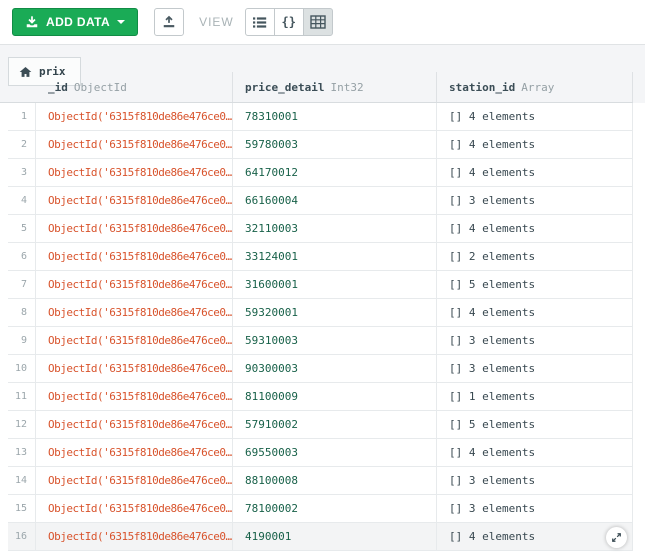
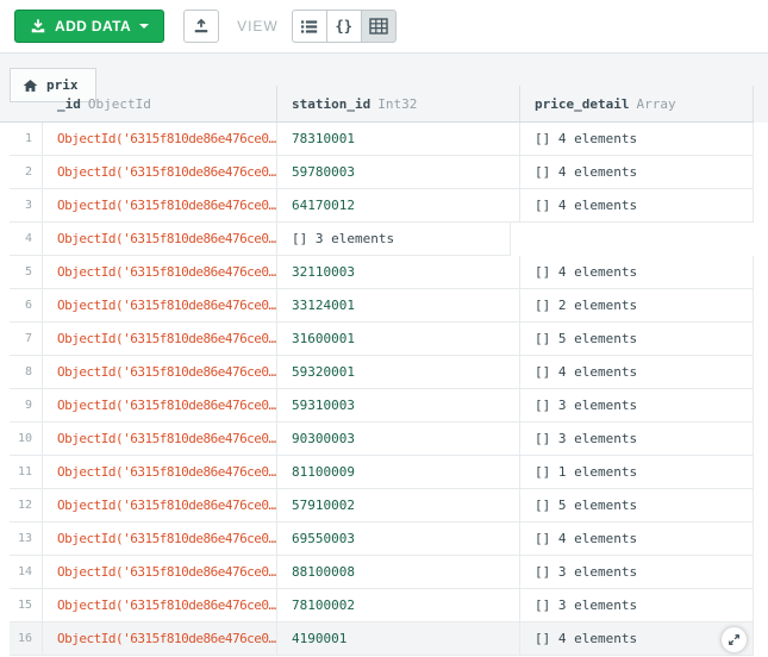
  ADD DATA
  VIEW
  {}
  prix
  _id
  ObjectId
- price_detail
+ station_id
  Int32
- station_id
+ price_detail
  Array
  1
  ObjectId('6315f810de86e476ce0…
  78310001
  [] 4 elements
  2
  ObjectId('6315f810de86e476ce0…
  59780003
  [] 4 elements
  3
  ObjectId('6315f810de86e476ce0…
  64170012
  [] 4 elements
  4
  ObjectId('6315f810de86e476ce0…
- 66160004
  [] 3 elements
  5
  ObjectId('6315f810de86e476ce0…
  32110003
  [] 4 elements
  6
  ObjectId('6315f810de86e476ce0…
  33124001
  [] 2 elements
  7
  ObjectId('6315f810de86e476ce0…
  31600001
  [] 5 elements
  8
  ObjectId('6315f810de86e476ce0…
  59320001
  [] 4 elements
  9
  ObjectId('6315f810de86e476ce0…
  59310003
  [] 3 elements
  10
  ObjectId('6315f810de86e476ce0…
  90300003
  [] 3 elements
  11
  ObjectId('6315f810de86e476ce0…
  81100009
  [] 1 elements
  12
  ObjectId('6315f810de86e476ce0…
  57910002
  [] 5 elements
  13
  ObjectId('6315f810de86e476ce0…
  69550003
  [] 4 elements
  14
  ObjectId('6315f810de86e476ce0…
  88100008
  [] 3 elements
  15
  ObjectId('6315f810de86e476ce0…
  78100002
  [] 3 elements
  16
  ObjectId('6315f810de86e476ce0…
  4190001
  [] 4 elements
